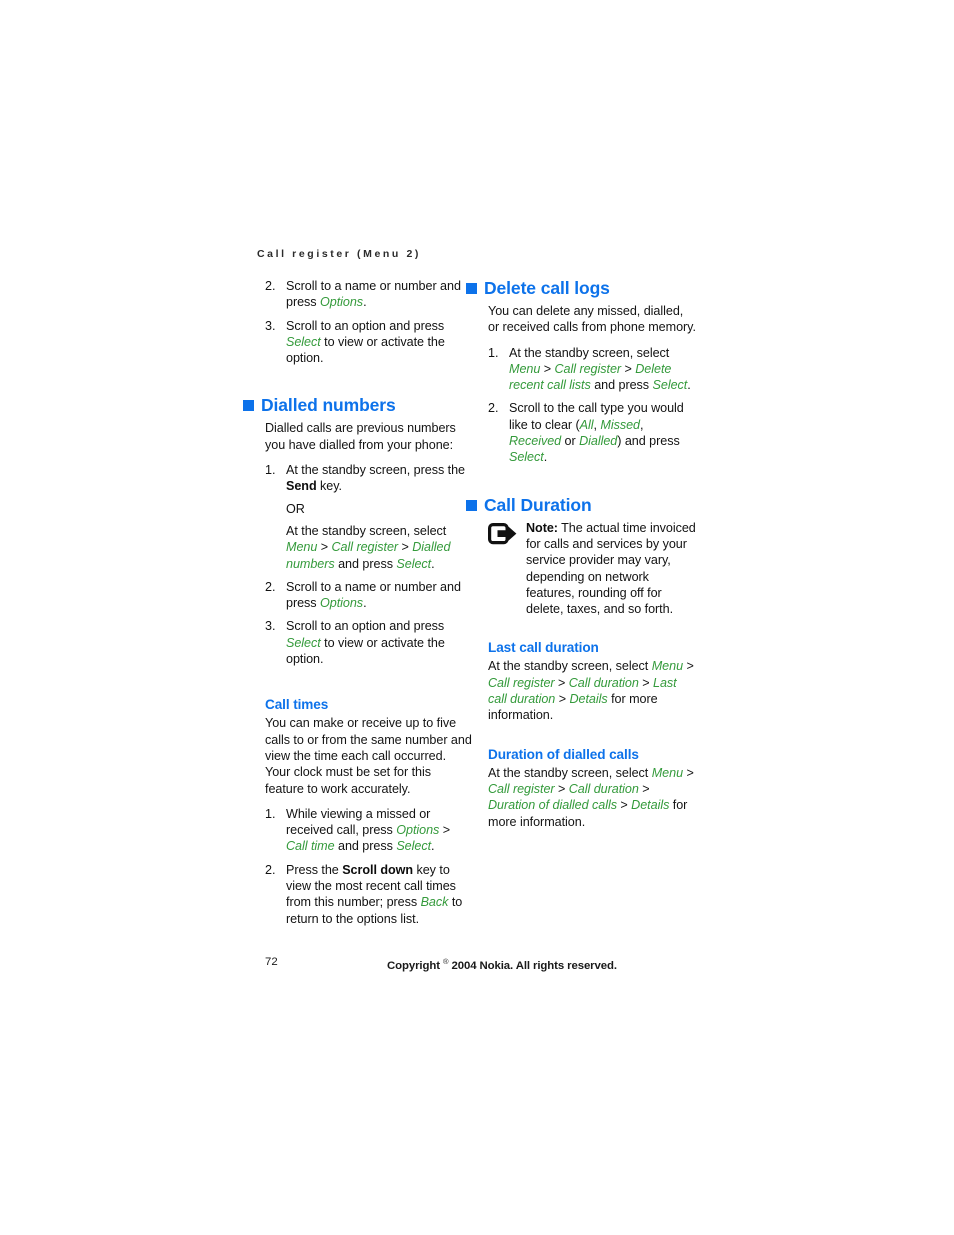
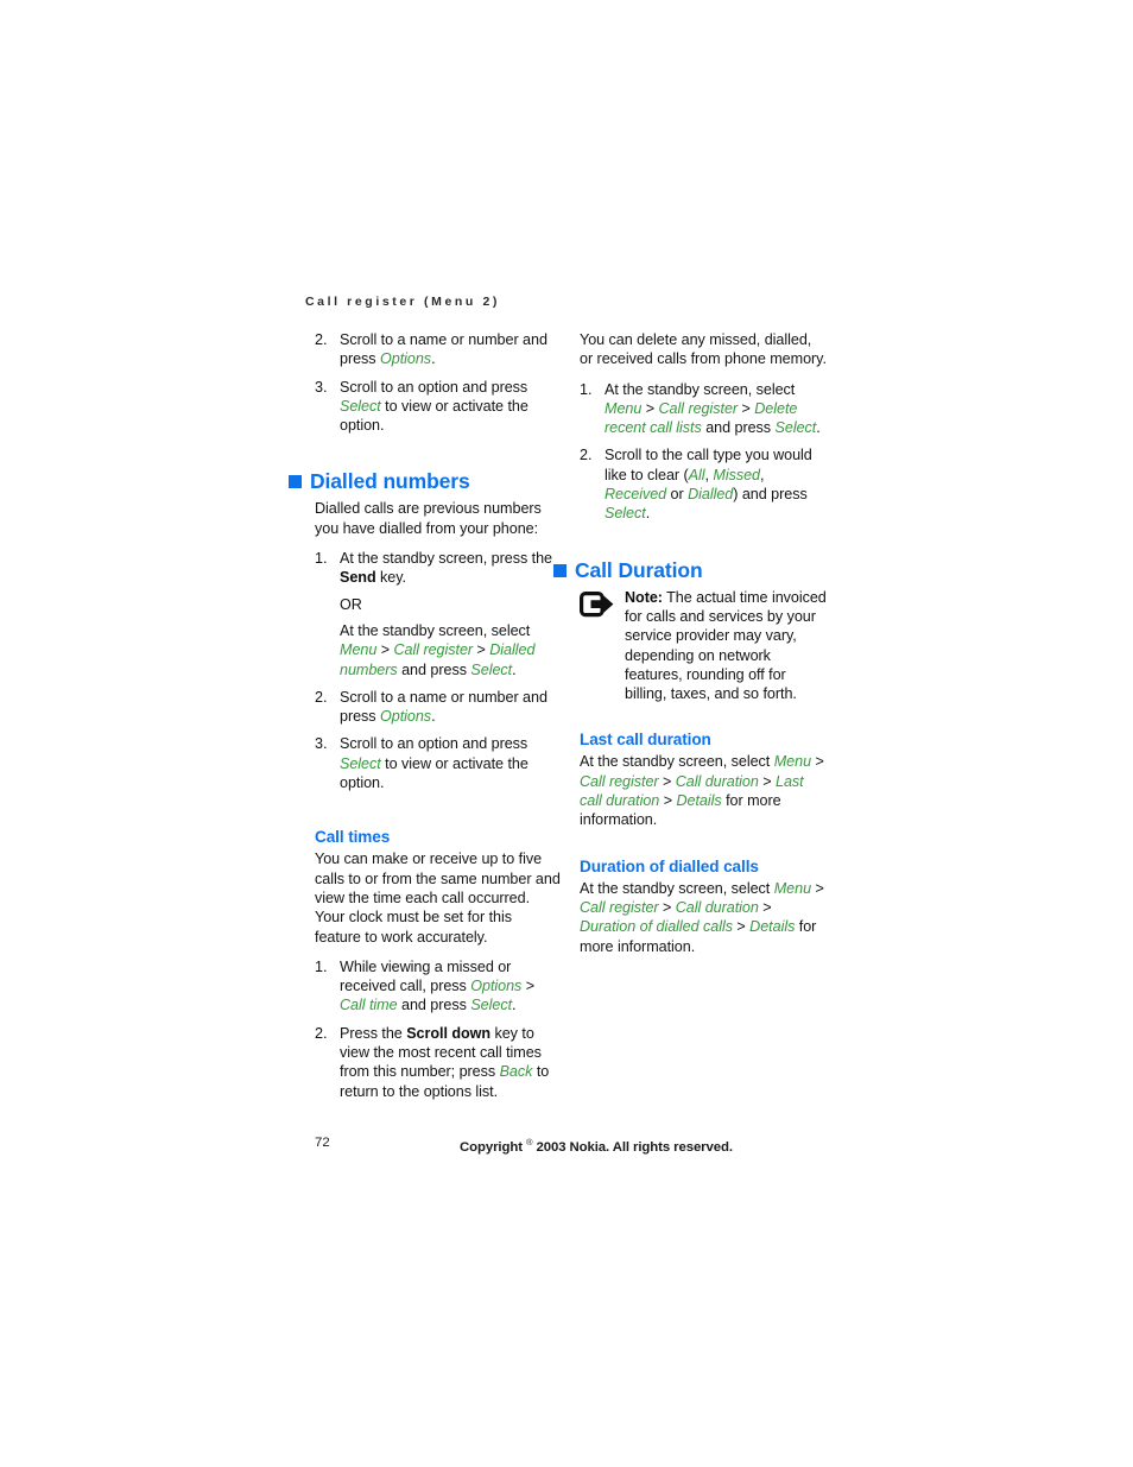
  Call register (Menu 2)
  2.
  Scroll to a name or number and press Options.
  3.
  Scroll to an option and press Select to view or activate the option.
  Dialled numbers
  Dialled calls are previous numbers you have dialled from your phone:
  1.
  At the standby screen, press the Send key.
  OR
  At the standby screen, select Menu > Call register > Dialled numbers and press Select.
  2.
  Scroll to a name or number and press Options.
  3.
  Scroll to an option and press Select to view or activate the option.
  Call times
  You can make or receive up to five calls to or from the same number and view the time each call occurred. Your clock must be set for this feature to work accurately.
  1.
  While viewing a missed or received call, press Options > Call time and press Select.
  2.
  Press the Scroll down key to view the most recent call times from this number; press Back to return to the options list.
- Delete call logs
  You can delete any missed, dialled, or received calls from phone memory.
  1.
  At the standby screen, select Menu > Call register > Delete recent call lists and press Select.
  2.
  Scroll to the call type you would like to clear (All, Missed, Received or Dialled) and press Select.
  Call Duration
- Note: The actual time invoiced for calls and services by your service provider may vary, depending on network features, rounding off for delete, taxes, and so forth.
+ Note: The actual time invoiced for calls and services by your service provider may vary, depending on network features, rounding off for billing, taxes, and so forth.
  Last call duration
  At the standby screen, select Menu > Call register > Call duration > Last call duration > Details for more information.
  Duration of dialled calls
  At the standby screen, select Menu > Call register > Call duration > Duration of dialled calls > Details for more information.
  72
- Copyright ® 2004 Nokia. All rights reserved.
+ Copyright ® 2003 Nokia. All rights reserved.
